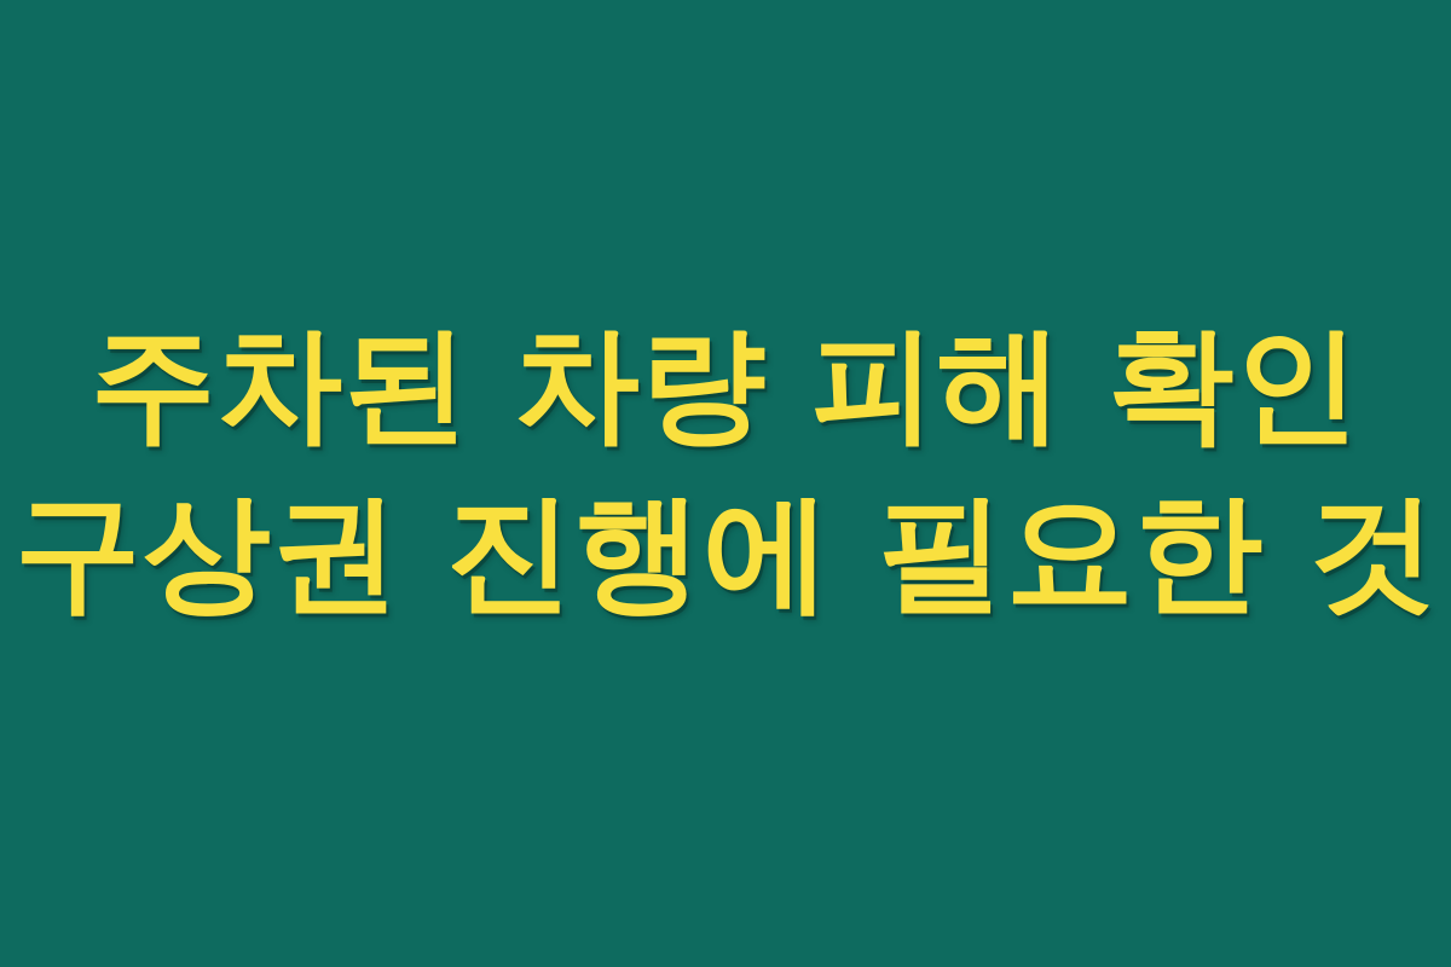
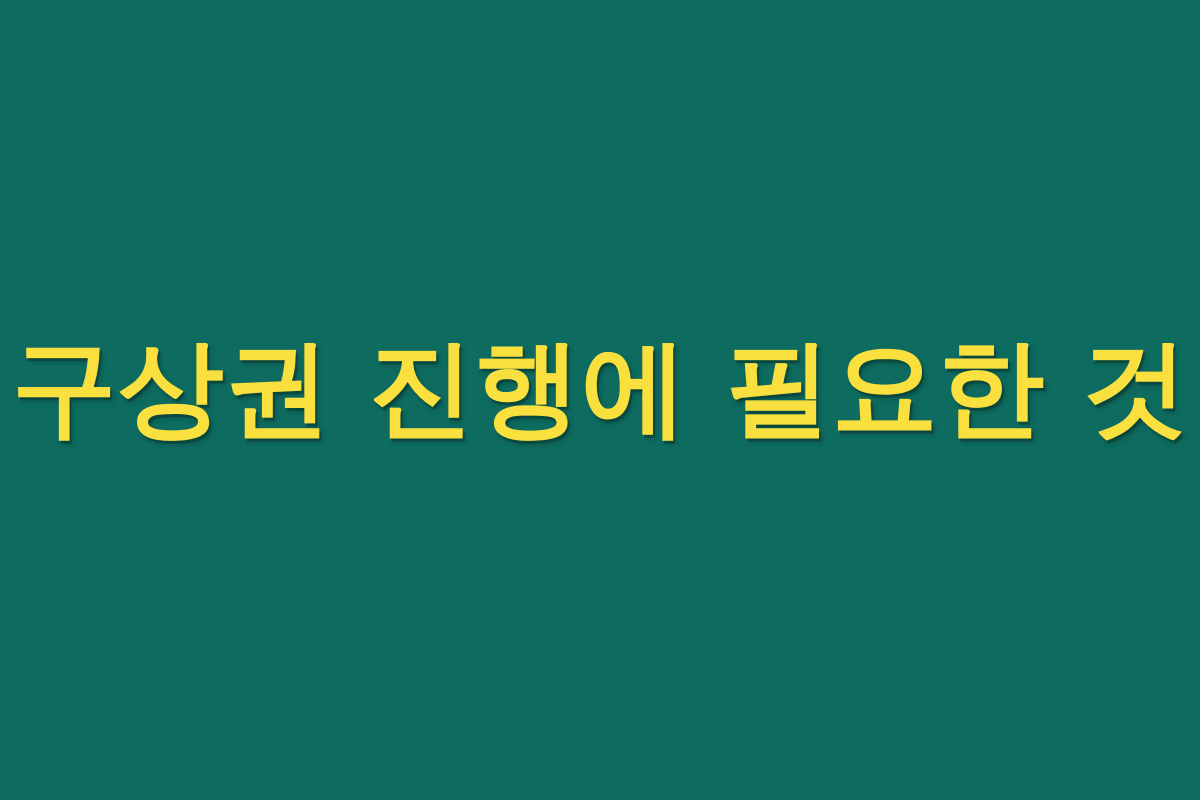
- 주차된 차량 피해 확인
  구상권 진행에 필요한 것
